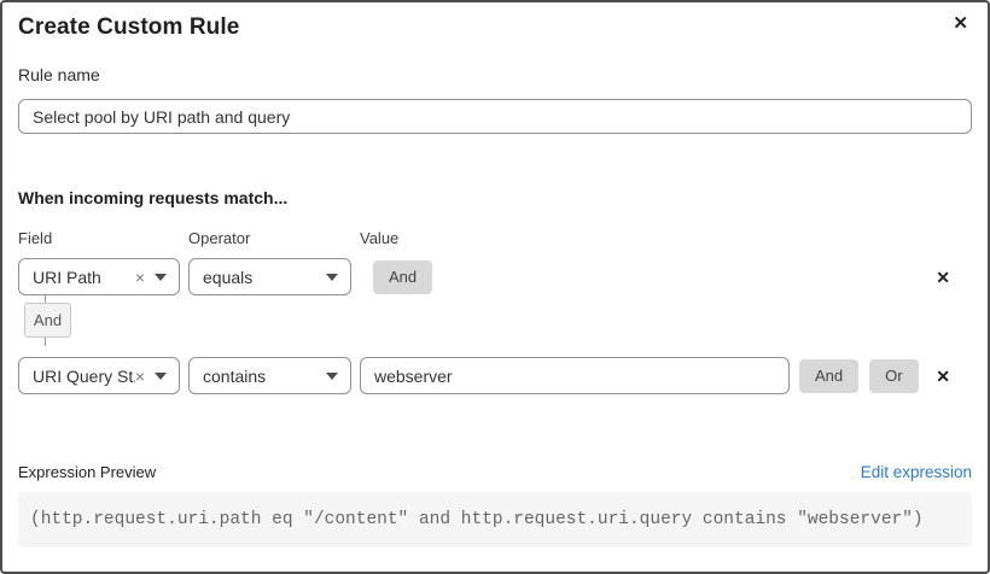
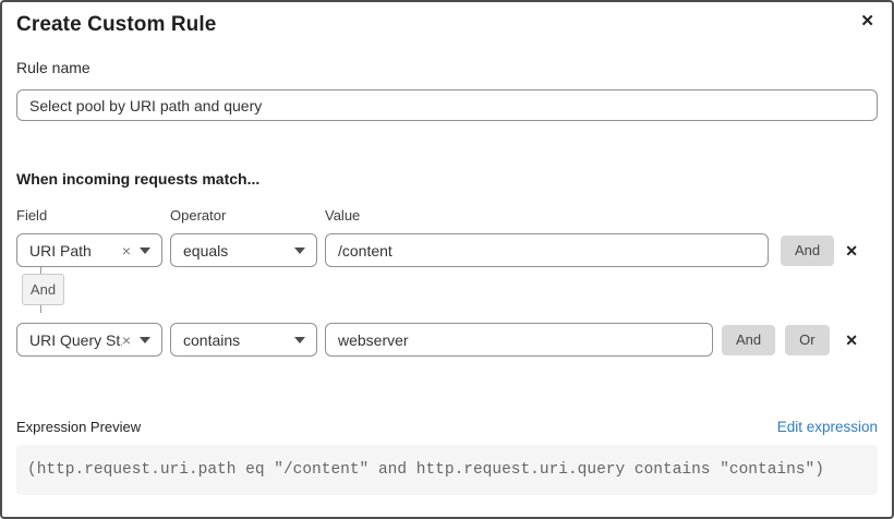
  Create Custom Rule
  ✕
  Rule name
  Select pool by URI path and query
  When incoming requests match...
  Field
  Operator
  Value
  URI Path
  ×
  equals
+ /content
  And
  ✕
  And
  URI Query St
  ×
  contains
  webserver
  And
  Or
  ✕
  Expression Preview
  Edit expression
- (http.request.uri.path eq "/content" and http.request.uri.query contains "webserver")
+ (http.request.uri.path eq "/content" and http.request.uri.query contains "contains")
